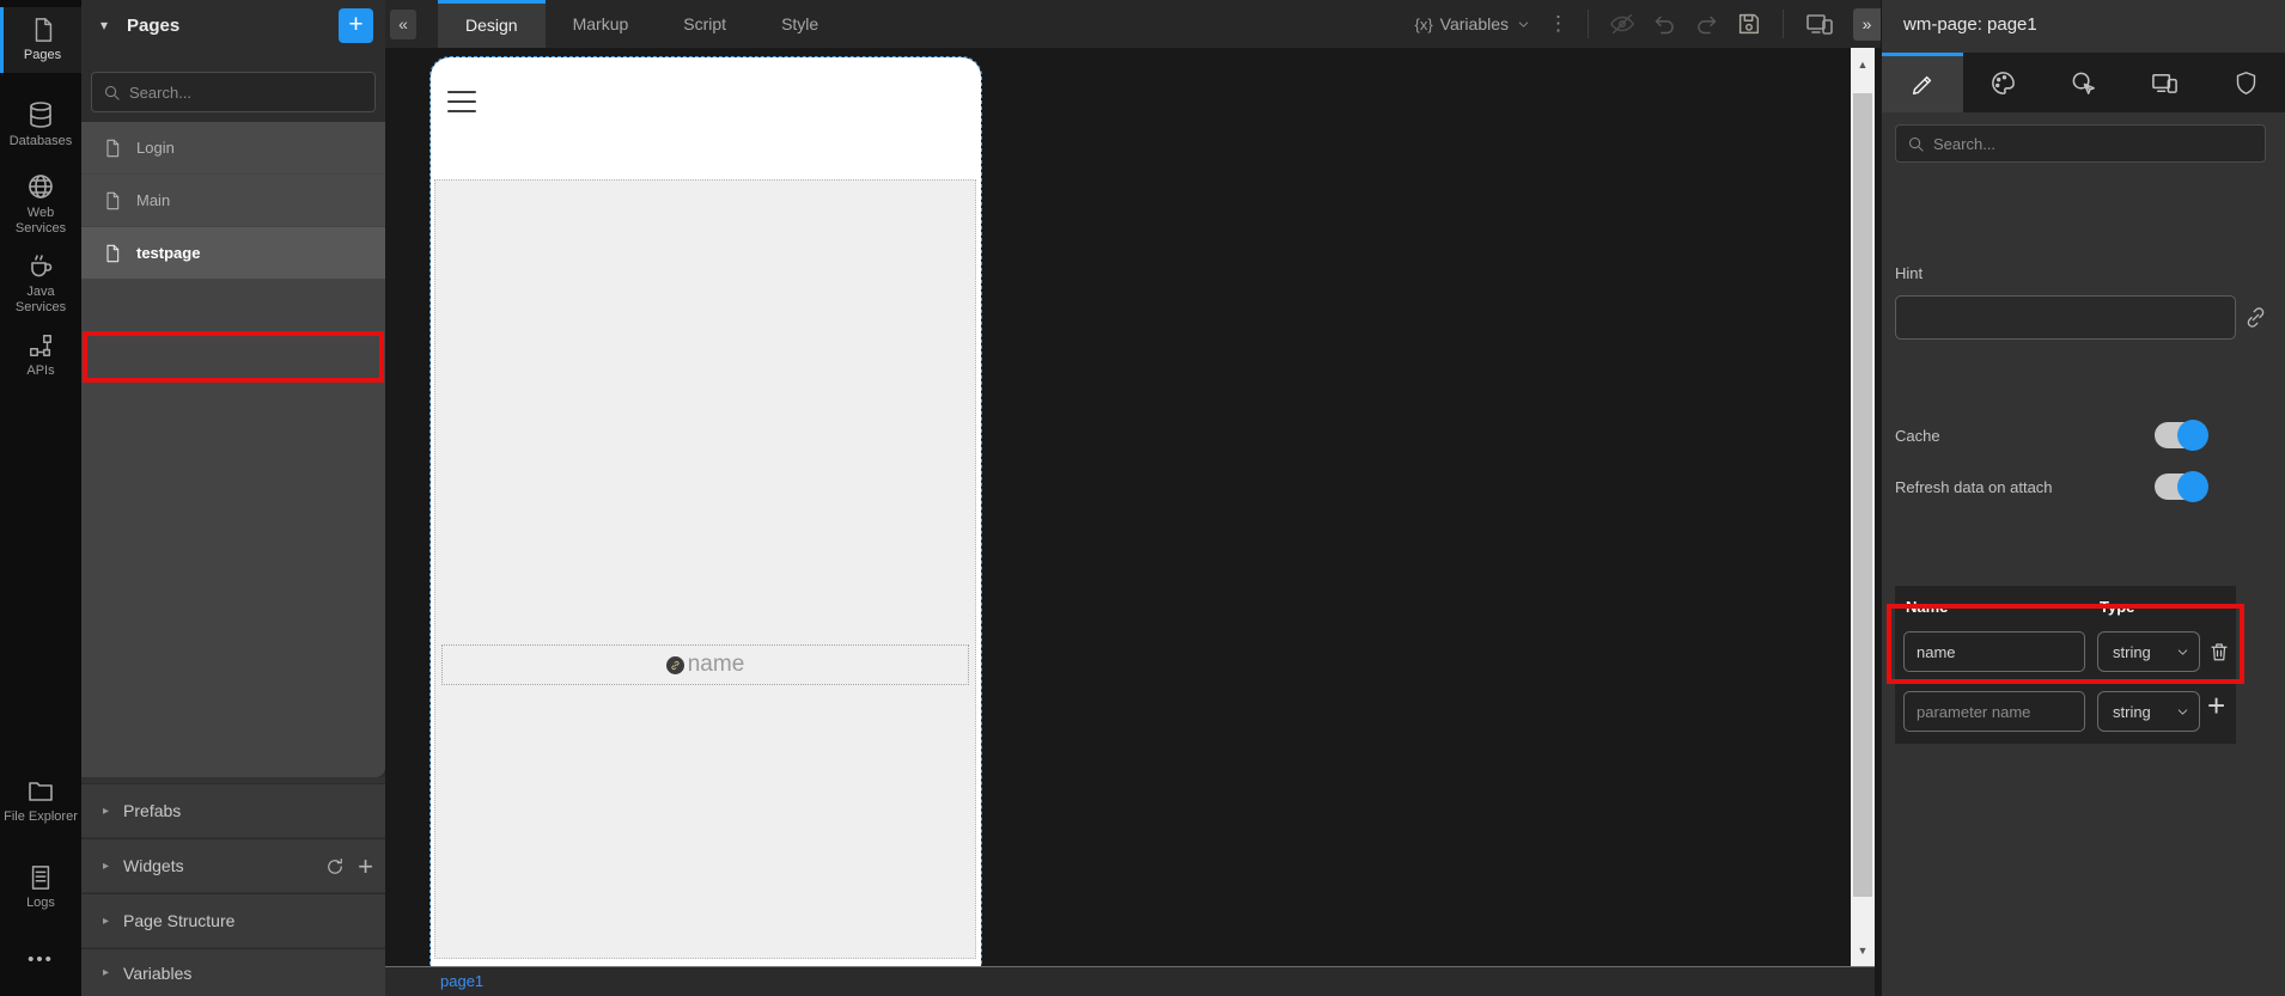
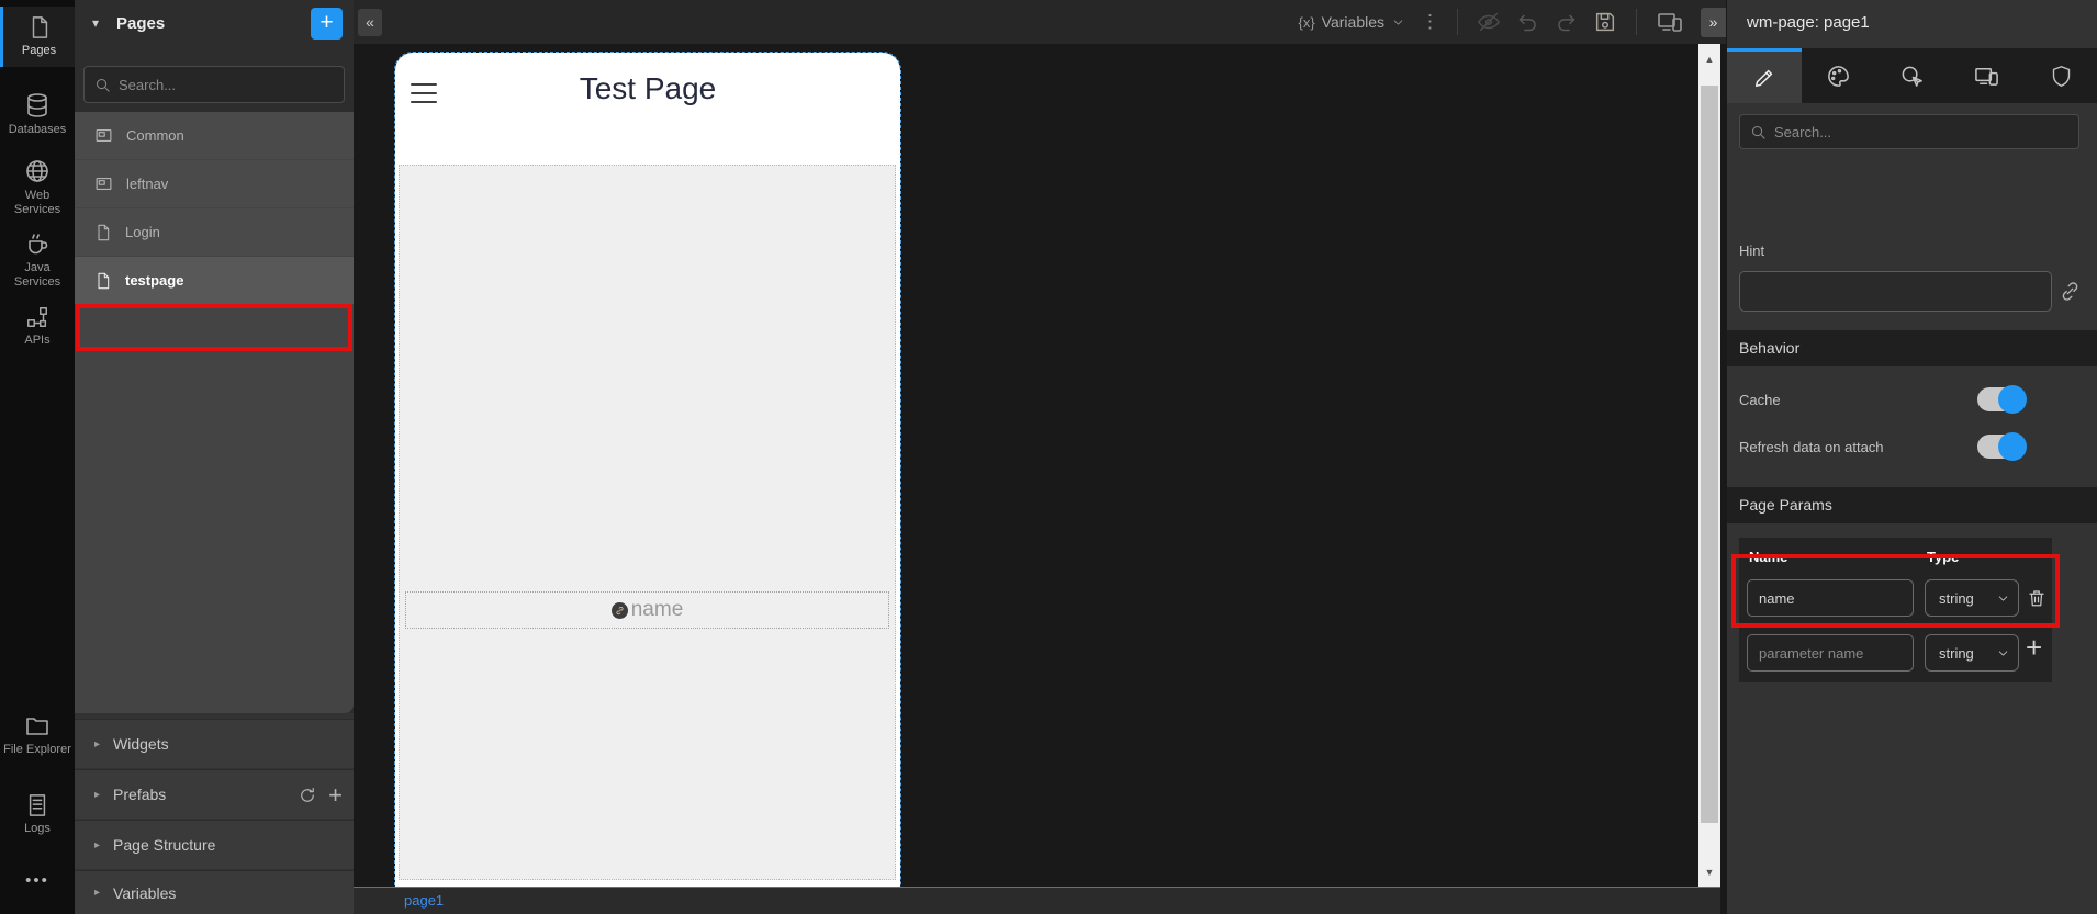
  Pages
  Databases
  Web Services
  Java Services
  APIs
  File Explorer
  Logs
  •••
  ▾
  Pages
  +
  Search...
+ Common
+ leftnav
  Login
- Main
  testpage
  ▸
- Prefabs
+ Widgets
  ▸
- Widgets
+ Prefabs
  +
  ▸
  Page Structure
  ▸
  Variables
  «
- Design
- Markup
- Script
- Style
  {x}
  Variables
  ⋮
  »
+ Test Page
  name
  ▲
  ▼
  page1
  wm-page: page1
  Search...
  Hint
+ Behavior
  Cache
  Refresh data on attach
+ Page Params
  Name
  Type
  name
  string
  parameter name
  string
  +
